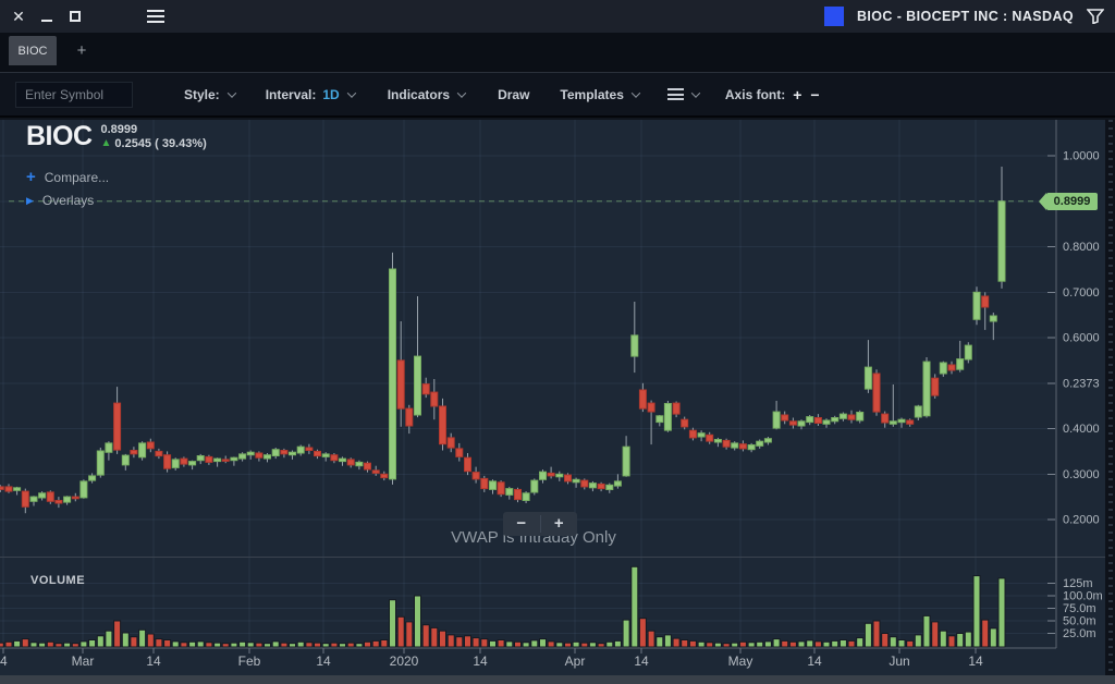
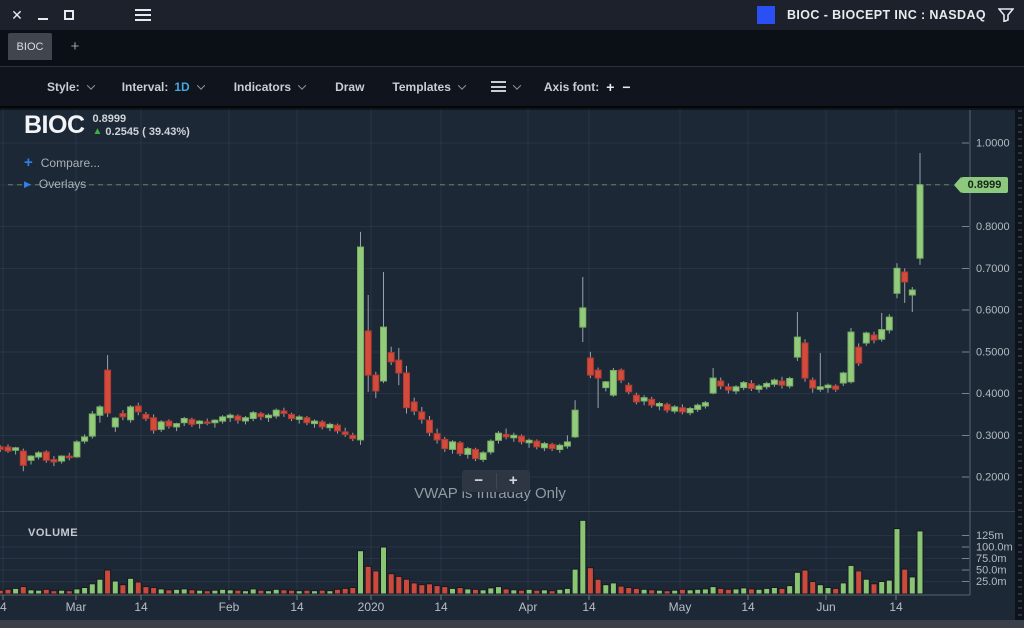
  ✕
  BIOC - BIOCEPT INC : NASDAQ
  BIOC
  +
- Enter Symbol
  Style:
  Interval:
  1D
  Indicators
  Draw
  Templates
  Axis font:
  +
  −
  1.0000
  0.8000
  0.7000
  0.6000
- 0.2373
+ 0.5000
  0.4000
  0.3000
  0.2000
  125m
  100.0m
  75.0m
  50.0m
  25.0m
  4
  Mar
  14
  Feb
  14
  2020
  14
  Apr
  14
  May
  14
  Jun
  14
  BIOC
  0.8999
  ▲
  0.2545 ( 39.43%)
  +
  Compare...
  ▶
  Overlays
  VWAP is Intraday Only
  −
  +
  0.8999
  VOLUME
